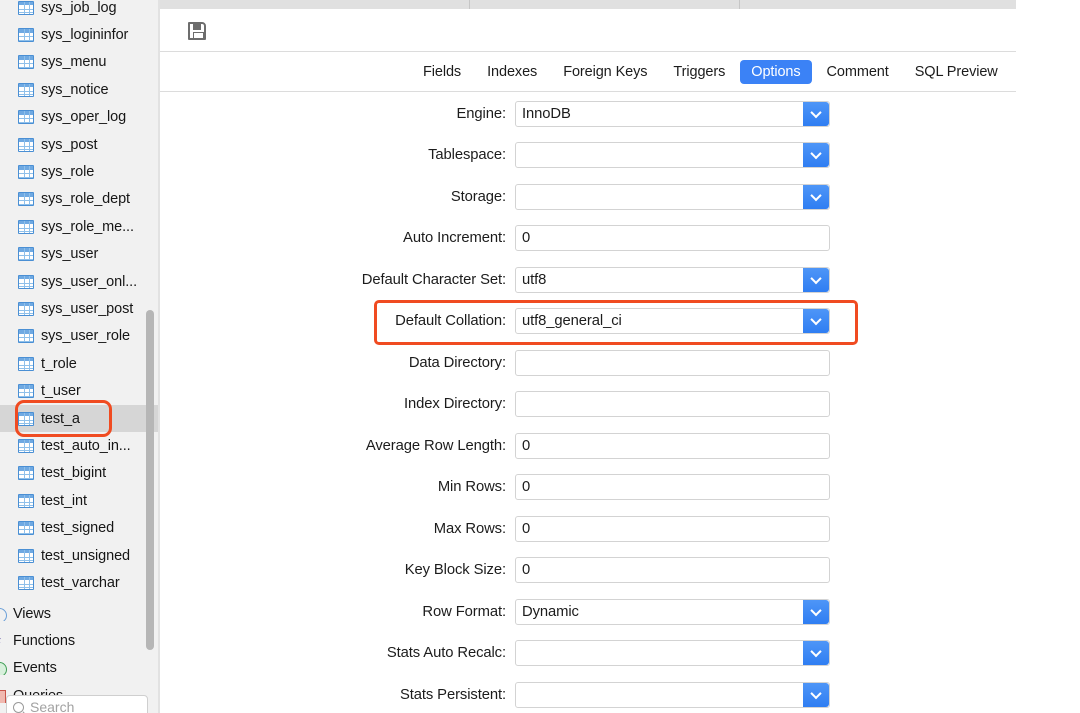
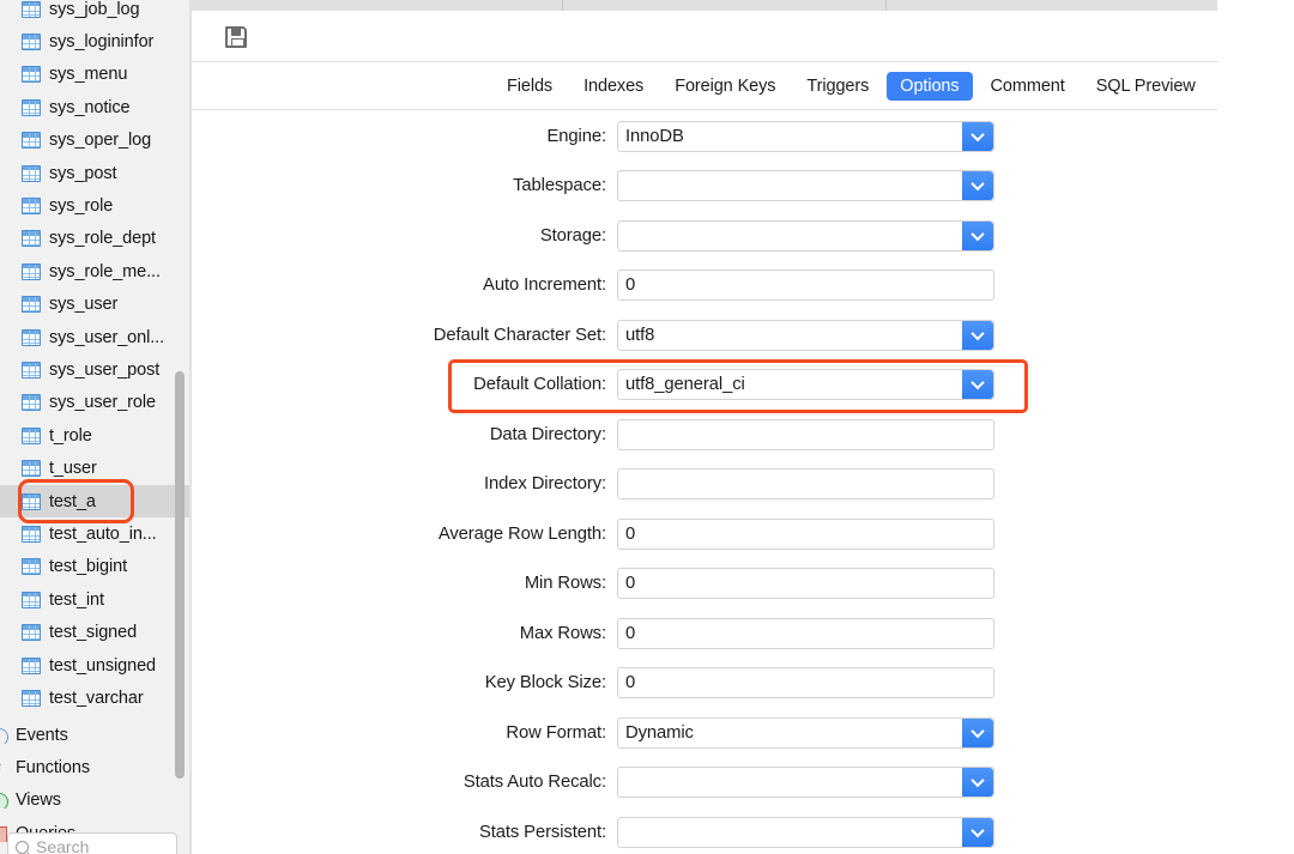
  sys_job_log
  sys_logininfor
  sys_menu
  sys_notice
  sys_oper_log
  sys_post
  sys_role
  sys_role_dept
  sys_role_me...
  sys_user
  sys_user_onl...
  sys_user_post
  sys_user_role
  t_role
  t_user
  test_a
  test_auto_in...
  test_bigint
  test_int
  test_signed
  test_unsigned
  test_varchar
- Views
+ Events
  Functions
- Events
+ Views
  Search
  Fields
  Indexes
  Foreign Keys
  Triggers
  Options
  Comment
  SQL Preview
  Engine:
  InnoDB
  Tablespace:
  Storage:
  Auto Increment:
  0
  Default Character Set:
  utf8
  Default Collation:
  utf8_general_ci
  Data Directory:
  Index Directory:
  Average Row Length:
  0
  Min Rows:
  0
  Max Rows:
  0
  Key Block Size:
  0
  Row Format:
  Dynamic
  Stats Auto Recalc:
  Stats Persistent:
